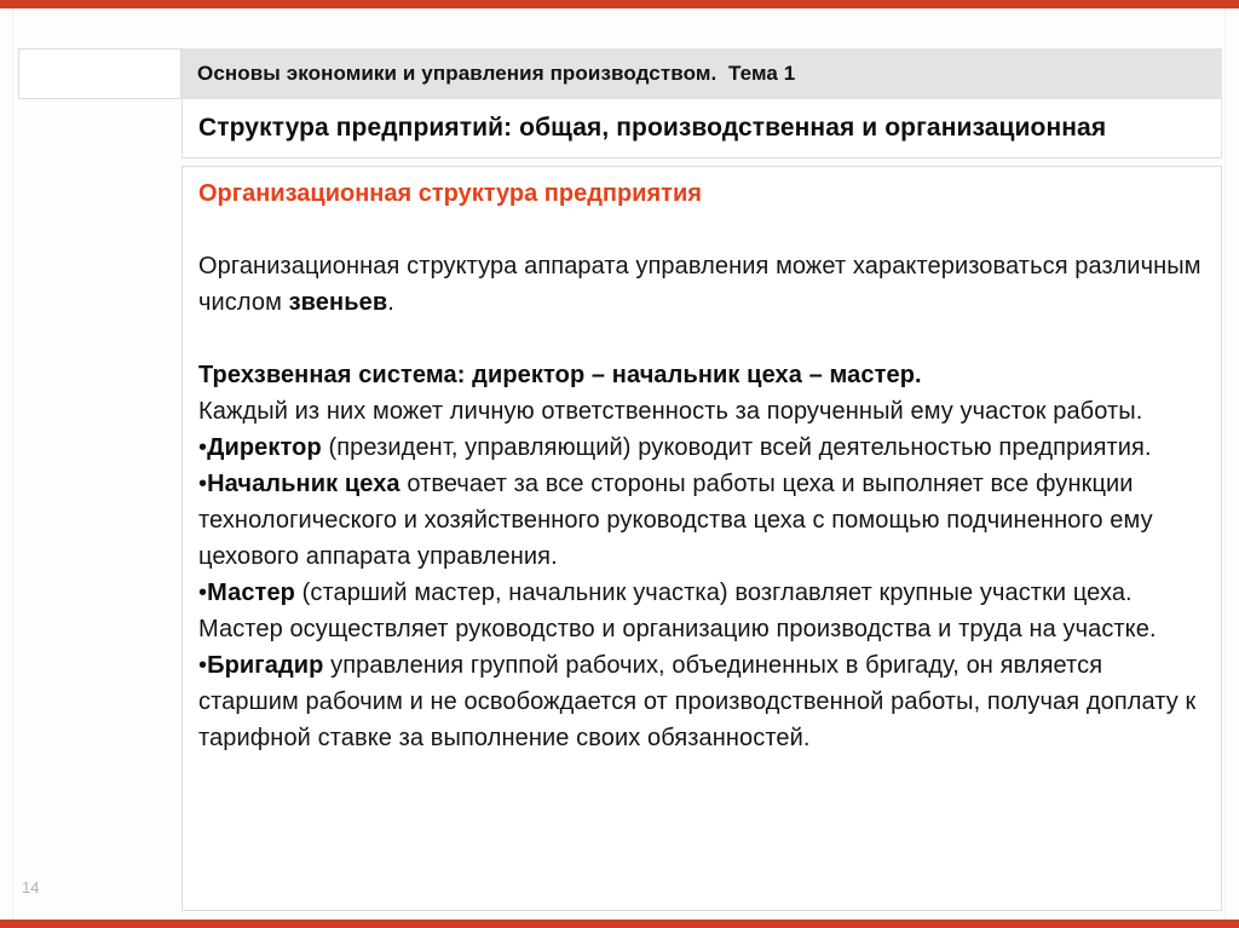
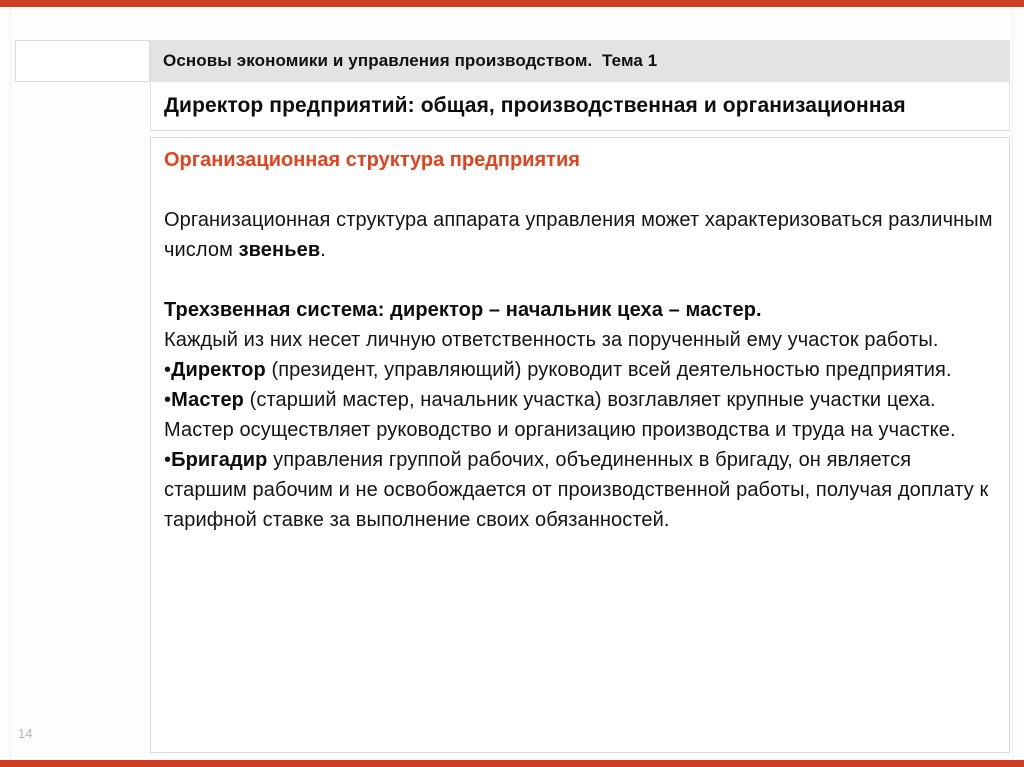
  Основы экономики и управления производством. Тема 1
- Структура предприятий: общая, производственная и организационная
+ Директор предприятий: общая, производственная и организационная
  Организационная структура предприятия
  Организационная структура аппарата управления может характеризоваться различным числом звеньев.
  Трехзвенная система: директор – начальник цеха – мастер.
- Каждый из них может личную ответственность за порученный ему участок работы.
+ Каждый из них несет личную ответственность за порученный ему участок работы.
  •Директор (президент, управляющий) руководит всей деятельностью предприятия.
- •Начальник цеха отвечает за все стороны работы цеха и выполняет все функции технологического и хозяйственного руководства цеха с помощью подчиненного ему цехового аппарата управления.
  •Мастер (старший мастер, начальник участка) возглавляет крупные участки цеха. Мастер осуществляет руководство и организацию производства и труда на участке.
  •Бригадир управления группой рабочих, объединенных в бригаду, он является старшим рабочим и не освобождается от производственной работы, получая доплату к тарифной ставке за выполнение своих обязанностей.
  14
